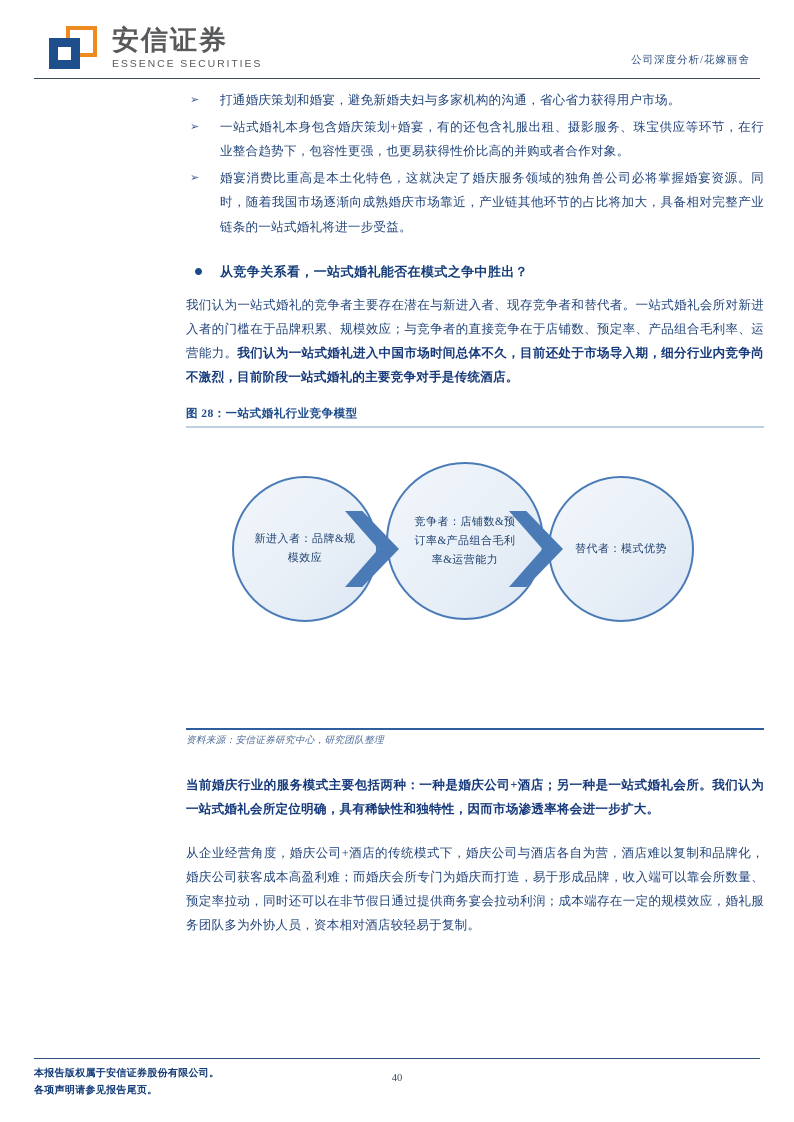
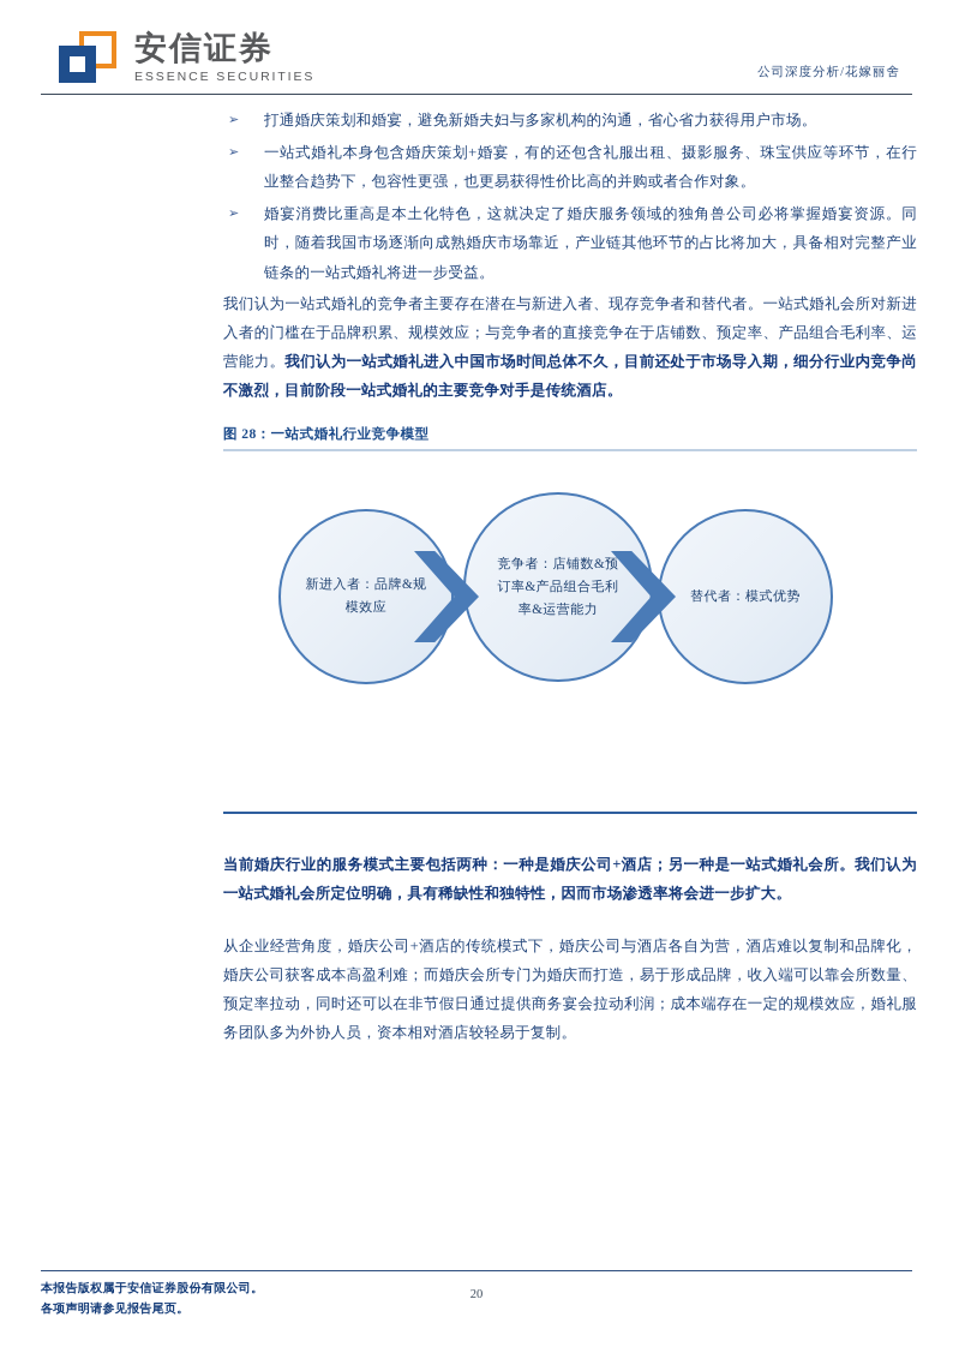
  安信证券
  ESSENCE SECURITIES
  公司深度分析/花嫁丽舍
  ➢
  打通婚庆策划和婚宴，避免新婚夫妇与多家机构的沟通，省心省力获得用户市场。
  ➢
  一站式婚礼本身包含婚庆策划+婚宴，有的还包含礼服出租、摄影服务、珠宝供应等环节，在行业整合趋势下，包容性更强，也更易获得性价比高的并购或者合作对象。
  ➢
  婚宴消费比重高是本土化特色，这就决定了婚庆服务领域的独角兽公司必将掌握婚宴资源。同时，随着我国市场逐渐向成熟婚庆市场靠近，产业链其他环节的占比将加大，具备相对完整产业链条的一站式婚礼将进一步受益。
- 从竞争关系看，一站式婚礼能否在模式之争中胜出？
  我们认为一站式婚礼的竞争者主要存在潜在与新进入者、现存竞争者和替代者。一站式婚礼会所对新进入者的门槛在于品牌积累、规模效应；与竞争者的直接竞争在于店铺数、预定率、产品组合毛利率、运营能力。我们认为一站式婚礼进入中国市场时间总体不久，目前还处于市场导入期，细分行业内竞争尚不激烈，目前阶段一站式婚礼的主要竞争对手是传统酒店。
  图 28：一站式婚礼行业竞争模型
  新进入者：品牌&规模效应
  竞争者：店铺数&预订率&产品组合毛利率&运营能力
  替代者：模式优势
- 资料来源：安信证券研究中心，研究团队整理
  当前婚庆行业的服务模式主要包括两种：一种是婚庆公司+酒店；另一种是一站式婚礼会所。我们认为一站式婚礼会所定位明确，具有稀缺性和独特性，因而市场渗透率将会进一步扩大。
  从企业经营角度，婚庆公司+酒店的传统模式下，婚庆公司与酒店各自为营，酒店难以复制和品牌化，婚庆公司获客成本高盈利难；而婚庆会所专门为婚庆而打造，易于形成品牌，收入端可以靠会所数量、预定率拉动，同时还可以在非节假日通过提供商务宴会拉动利润；成本端存在一定的规模效应，婚礼服务团队多为外协人员，资本相对酒店较轻易于复制。
  本报告版权属于安信证券股份有限公司。
  各项声明请参见报告尾页。
- 40
+ 20
